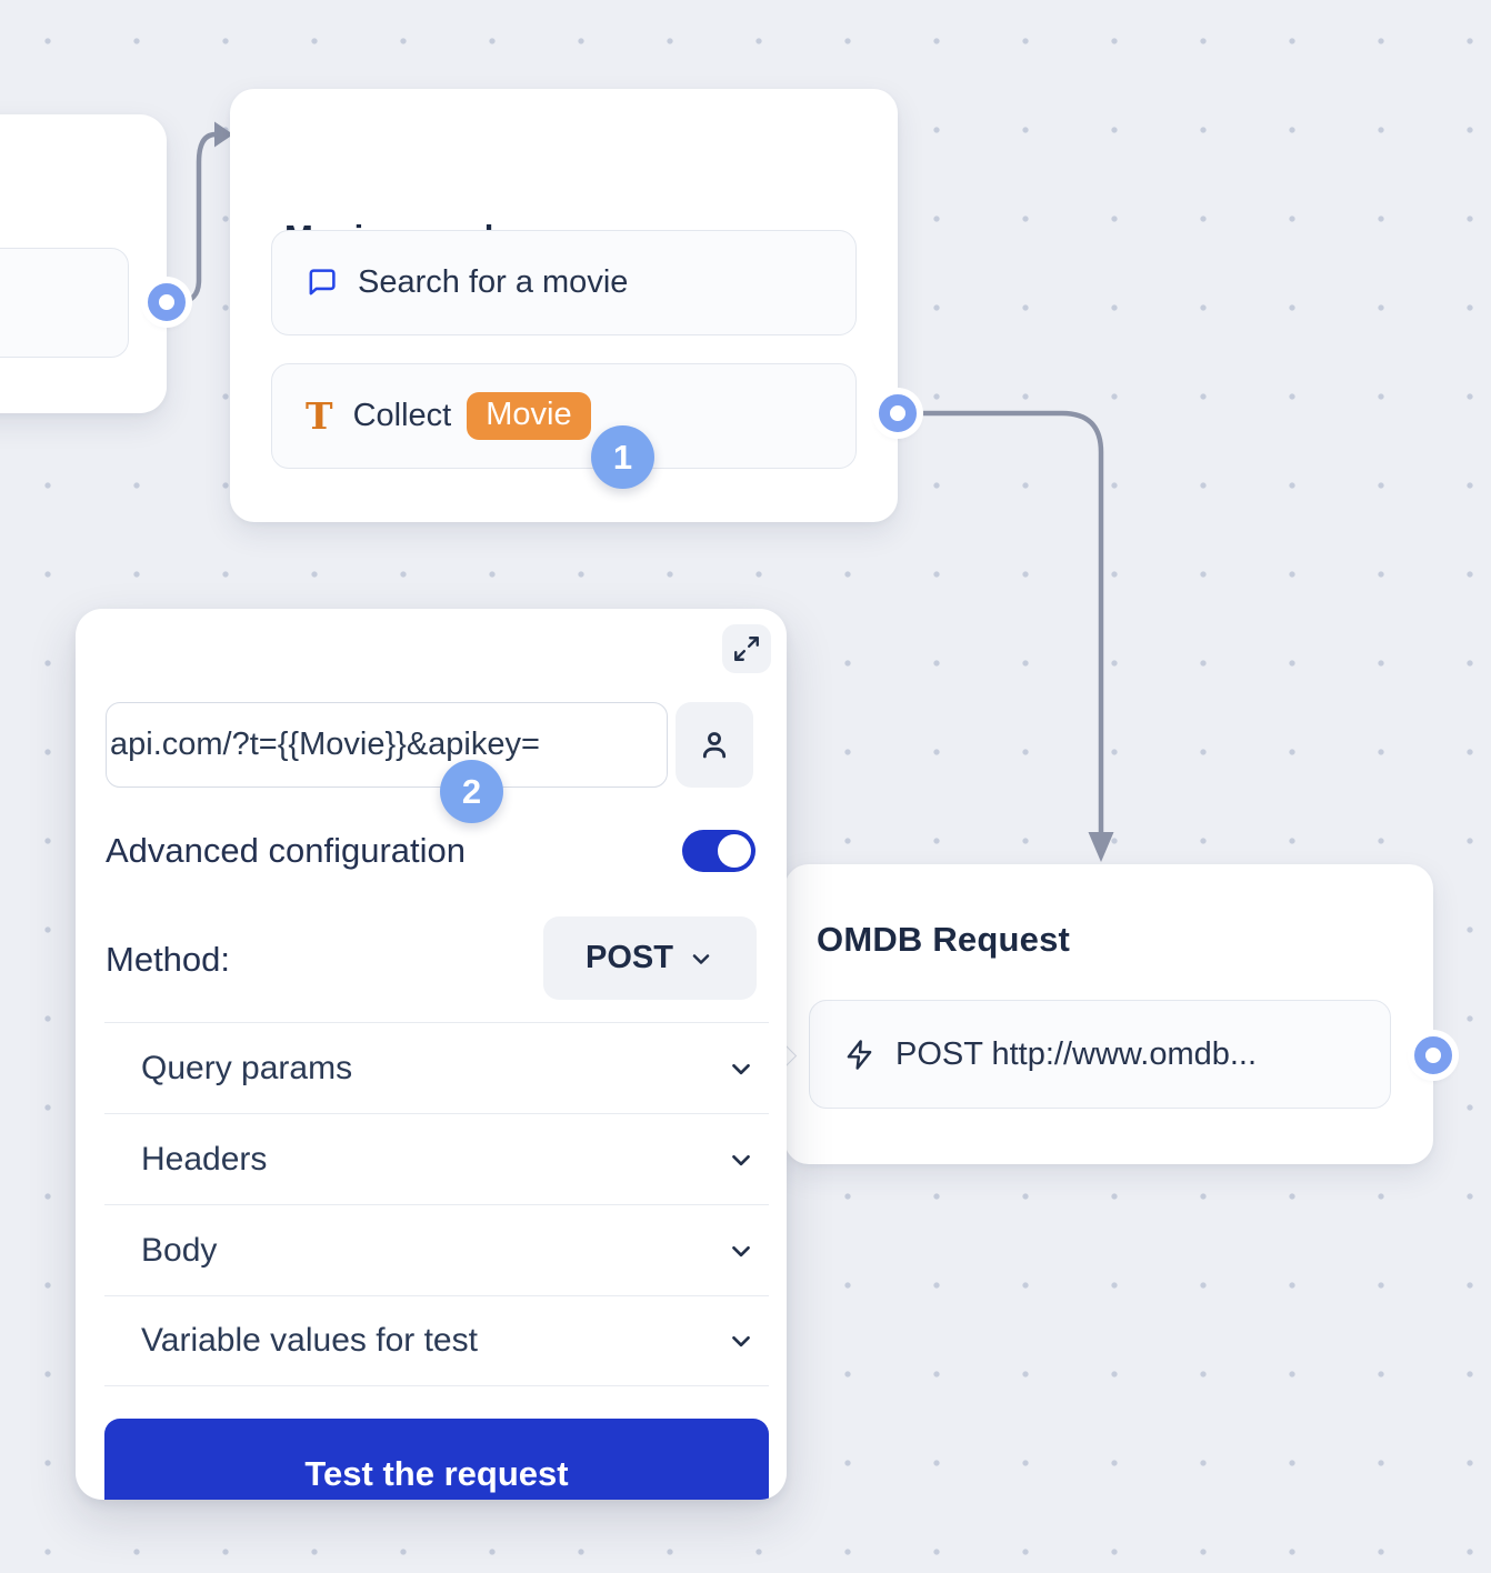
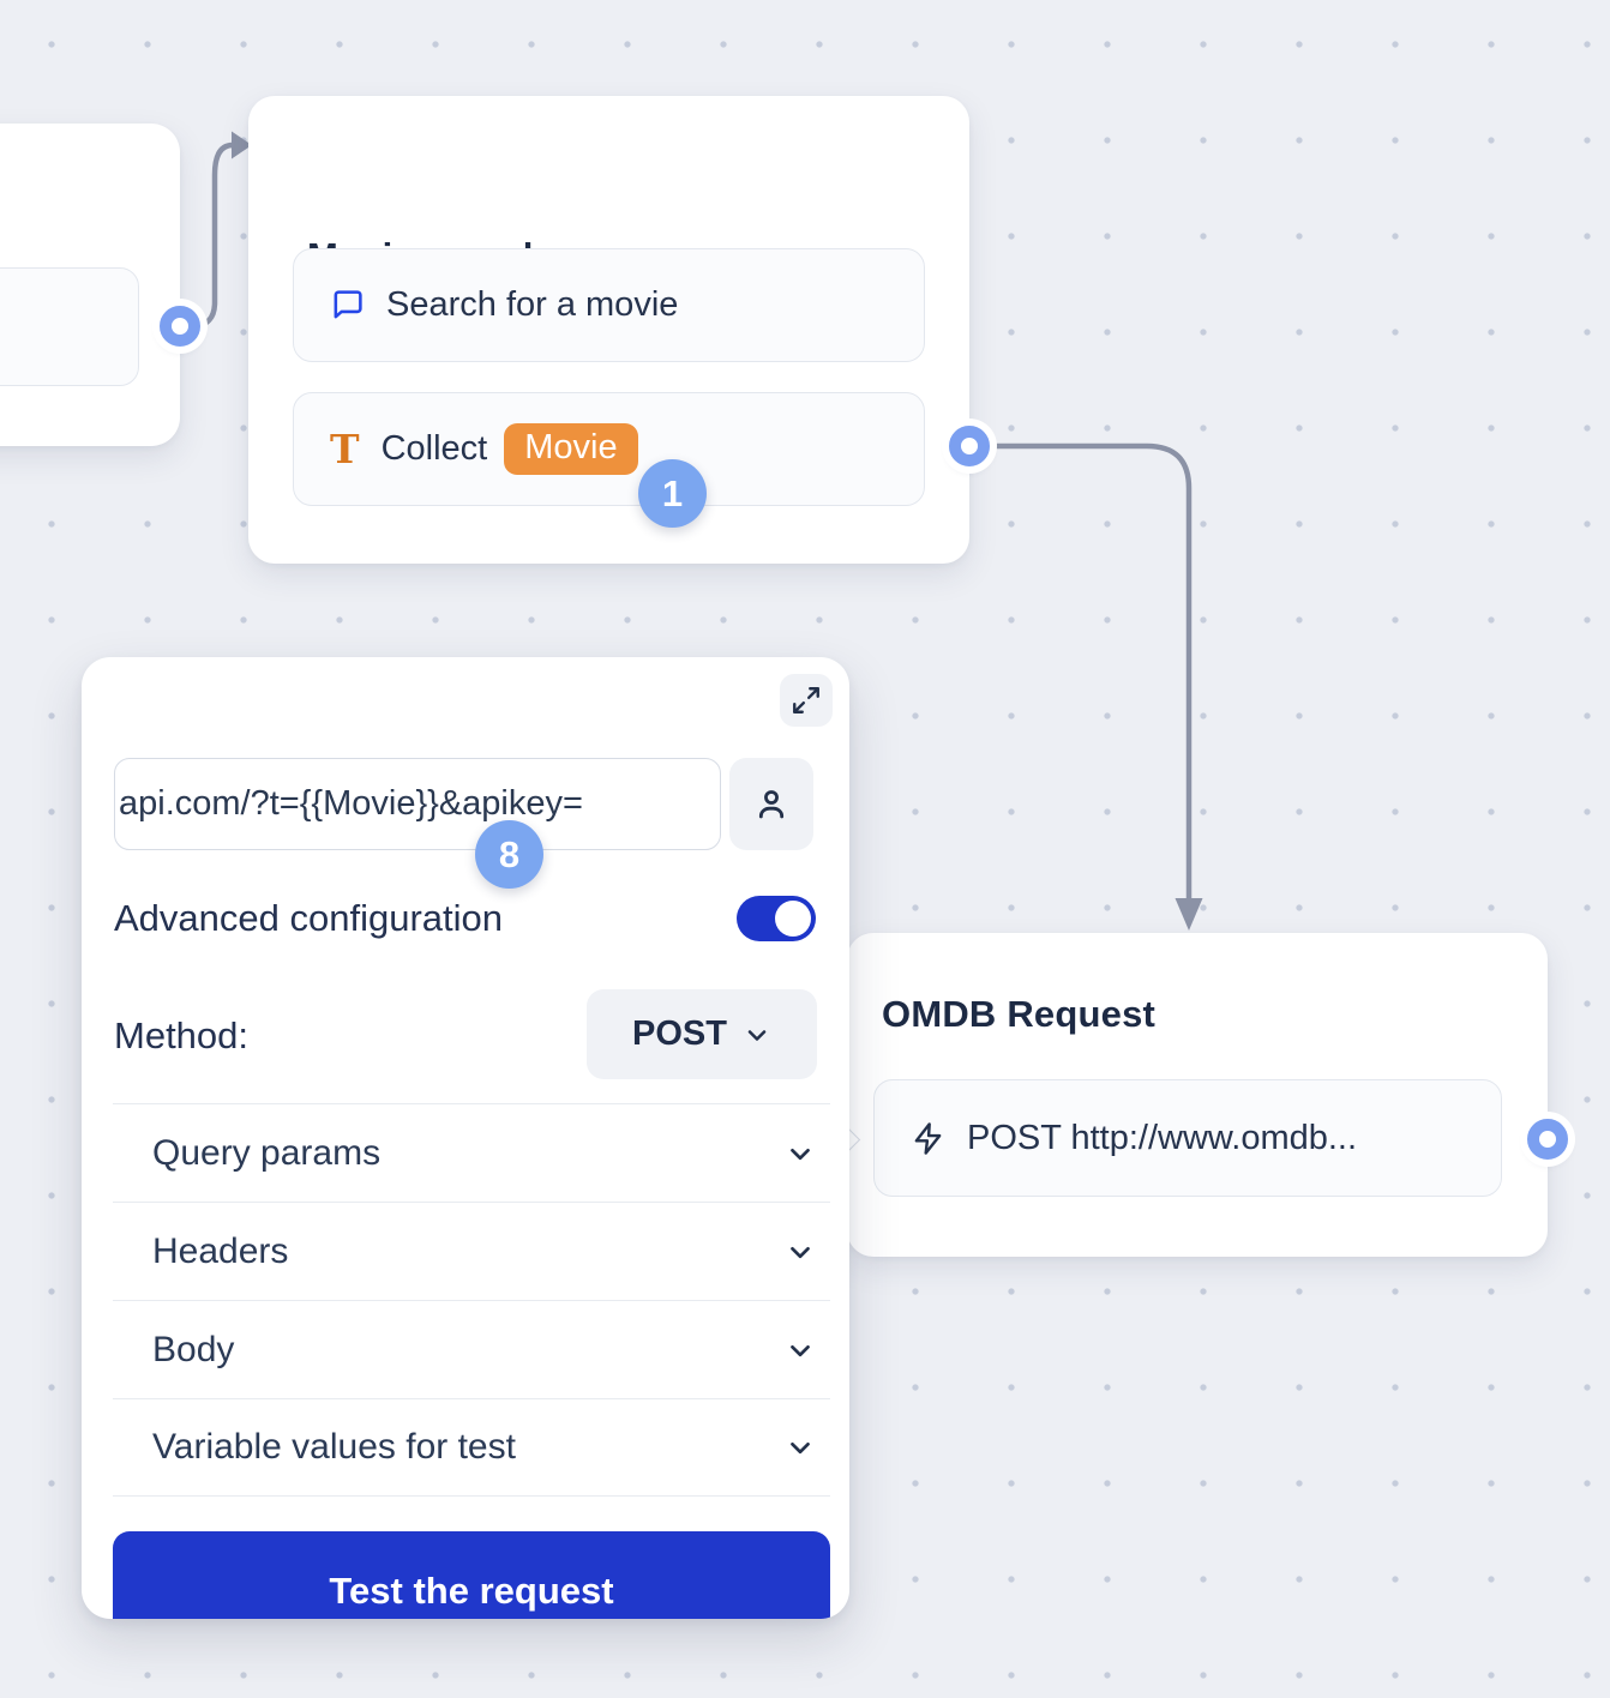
  Search for a movie
  T
  Collect
  Movie
  1
  OMDB Request
  POST http://www.omdb...
  api.com/?t={{Movie}}&apikey=
  Advanced configuration
  Method:
  POST
  Query params
  Headers
  Body
  Variable values for test
  Test the request
- 2
+ 8
